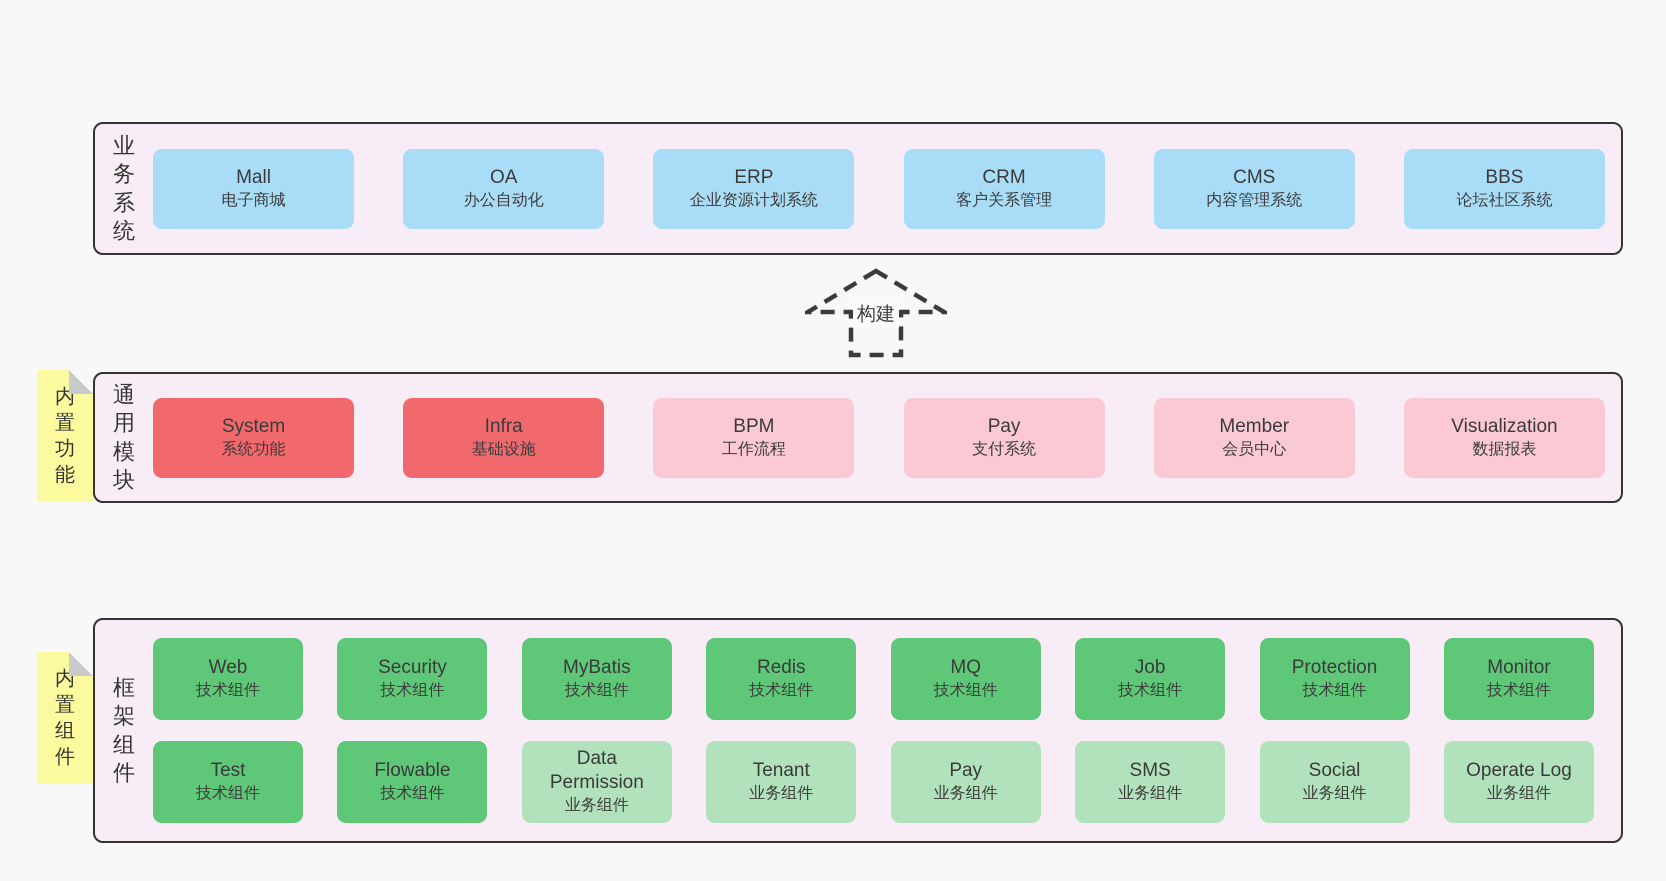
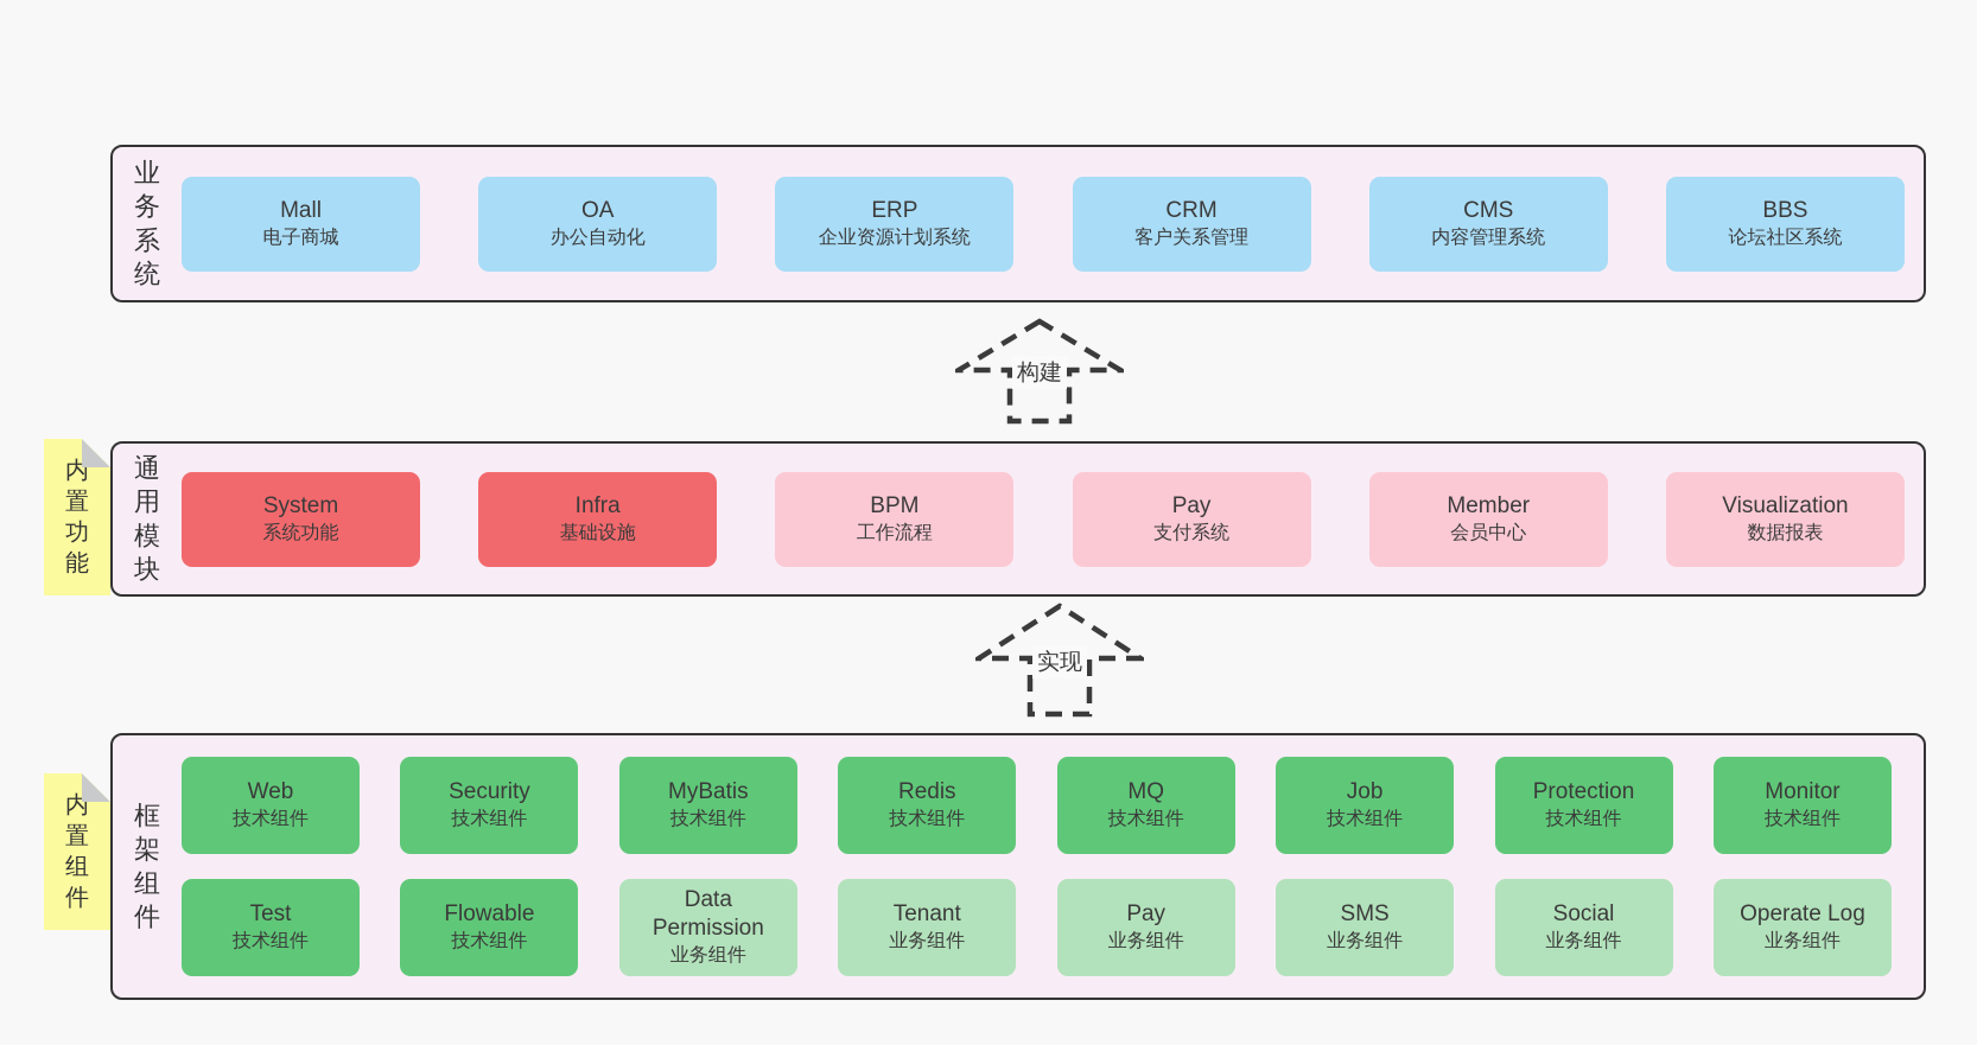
  业
  务
  系
  统
  Mall
  电子商城
  OA
  办公自动化
  ERP
  企业资源计划系统
  CRM
  客户关系管理
  CMS
  内容管理系统
  BBS
  论坛社区系统
  构建
  内
  置
  功
  能
  通
  用
  模
  块
  System
  系统功能
  Infra
  基础设施
  BPM
  工作流程
  Pay
  支付系统
  Member
  会员中心
  Visualization
  数据报表
+ 实现
  内
  置
  组
  件
  框
  架
  组
  件
  Web
  技术组件
  Security
  技术组件
  MyBatis
  技术组件
  Redis
  技术组件
  MQ
  技术组件
  Job
  技术组件
  Protection
  技术组件
  Monitor
  技术组件
  Test
  技术组件
  Flowable
  技术组件
  Data
  Permission
  业务组件
  Tenant
  业务组件
  Pay
  业务组件
  SMS
  业务组件
  Social
  业务组件
  Operate Log
  业务组件
